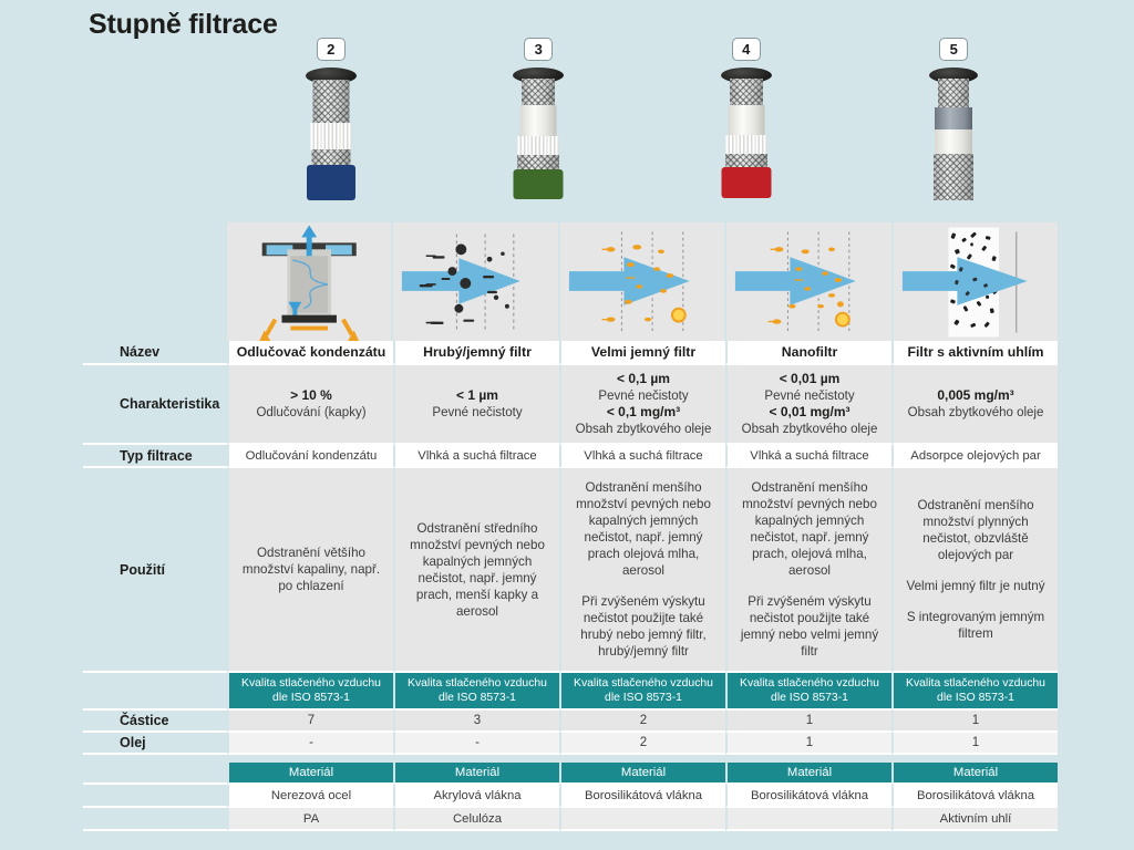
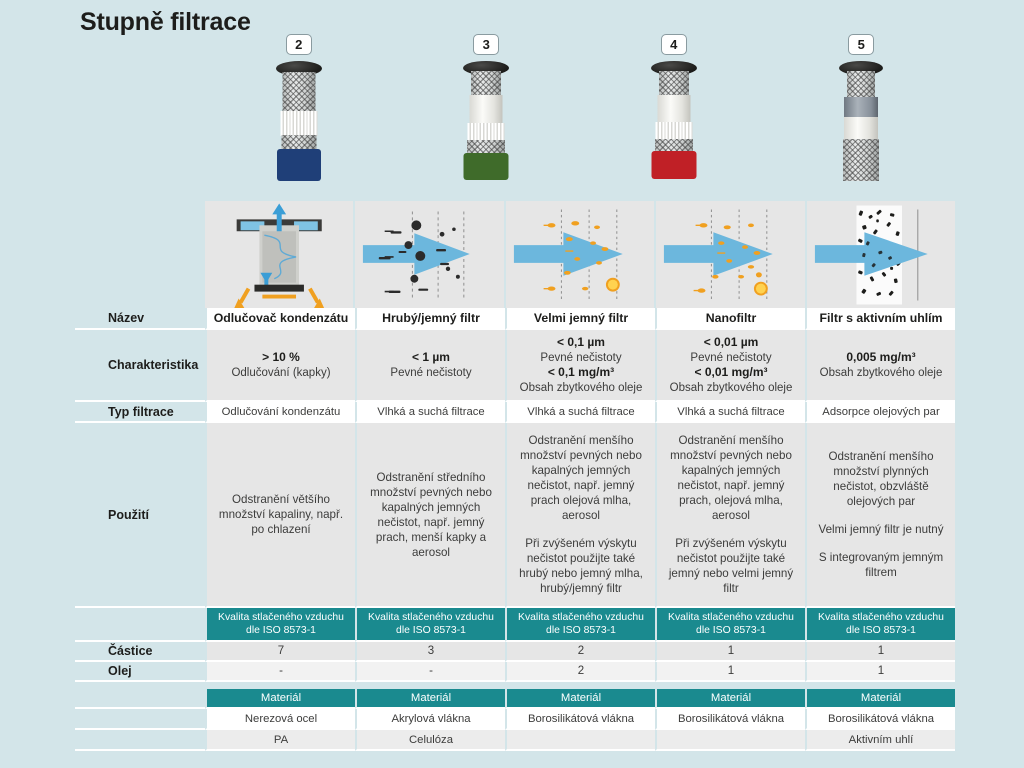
  Stupně filtrace
  2
  3
  4
  5
  Název	Odlučovač kondenzátu	Hrubý/jemný filtr	Velmi jemný filtr	Nanofiltr	Filtr s aktivním uhlím
  Charakteristika	> 10 %Odlučování (kapky)	< 1 µmPevné nečistoty	< 0,1 µmPevné nečistoty< 0,1 mg/m³Obsah zbytkového oleje	< 0,01 µmPevné nečistoty< 0,01 mg/m³Obsah zbytkového oleje	0,005 mg/m³Obsah zbytkového oleje
  Typ filtrace	Odlučování kondenzátu	Vlhká a suchá filtrace	Vlhká a suchá filtrace	Vlhká a suchá filtrace	Adsorpce olejových par
- Použití	Odstranění většího množství kapaliny, např. po chlazení	Odstranění středního množství pevných nebo kapalných jemných nečistot, např. jemný prach, menší kapky a aerosol	Odstranění menšího množství pevných nebo kapalných jemných nečistot, např. jemný prach olejová mlha, aerosolPři zvýšeném výskytu nečistot použijte také hrubý nebo jemný filtr, hrubý/jemný filtr	Odstranění menšího množství pevných nebo kapalných jemných nečistot, např. jemný prach, olejová mlha, aerosolPři zvýšeném výskytu nečistot použijte také jemný nebo velmi jemný filtr	Odstranění menšího množství plynných nečistot, obzvláště olejových parVelmi jemný filtr je nutnýS integrovaným jemným filtrem
+ Použití	Odstranění většího množství kapaliny, např. po chlazení	Odstranění středního množství pevných nebo kapalných jemných nečistot, např. jemný prach, menší kapky a aerosol	Odstranění menšího množství pevných nebo kapalných jemných nečistot, např. jemný prach olejová mlha, aerosolPři zvýšeném výskytu nečistot použijte také hrubý nebo jemný mlha, hrubý/jemný filtr	Odstranění menšího množství pevných nebo kapalných jemných nečistot, např. jemný prach, olejová mlha, aerosolPři zvýšeném výskytu nečistot použijte také jemný nebo velmi jemný filtr	Odstranění menšího množství plynných nečistot, obzvláště olejových parVelmi jemný filtr je nutnýS integrovaným jemným filtrem
  	Kvalita stlačeného vzduchu dle ISO 8573-1	Kvalita stlačeného vzduchu dle ISO 8573-1	Kvalita stlačeného vzduchu dle ISO 8573-1	Kvalita stlačeného vzduchu dle ISO 8573-1	Kvalita stlačeného vzduchu dle ISO 8573-1
  Částice	7	3	2	1	1
  Olej	-	-	2	1	1
  	Materiál	Materiál	Materiál	Materiál	Materiál
  	Nerezová ocel	Akrylová vlákna	Borosilikátová vlákna	Borosilikátová vlákna	Borosilikátová vlákna
  	PA	Celulóza			Aktivním uhlí
